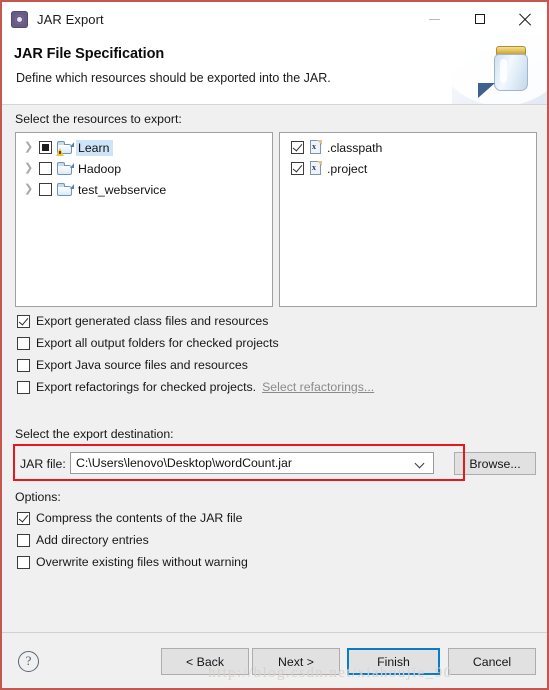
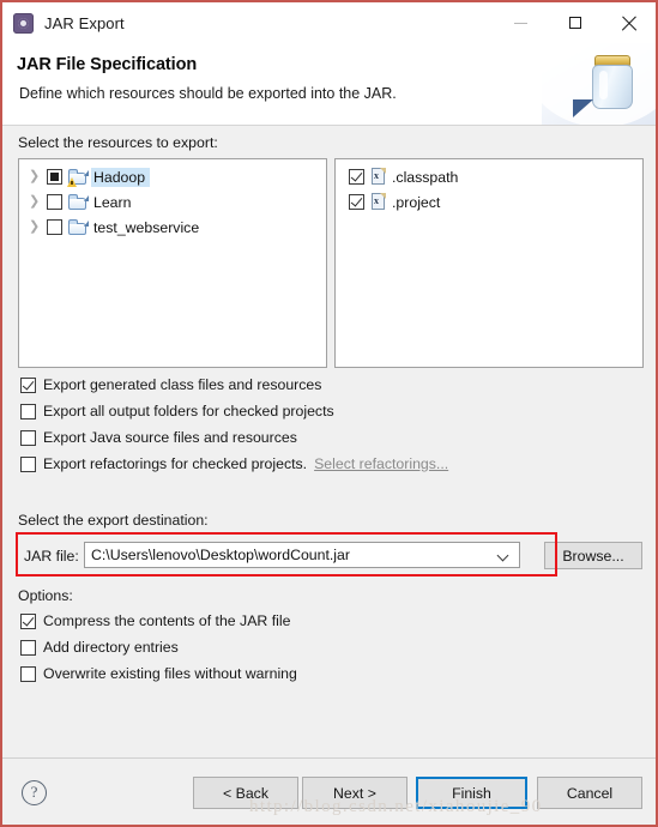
  JAR Export
  JAR File Specification
  Define which resources should be exported into the JAR.
  Select the resources to export:
  ❯
- Learn
+ Hadoop
  ❯
- Hadoop
+ Learn
  ❯
  test_webservice
  x
  .classpath
  x
  .project
  Export generated class files and resources
  Export all output folders for checked projects
  Export Java source files and resources
  Export refactorings for checked projects.
  Select refactorings...
  Select the export destination:
  JAR file:
  C:\Users\lenovo\Desktop\wordCount.jar
  Browse...
  Options:
  Compress the contents of the JAR file
  Add directory entries
  Overwrite existing files without warning
  ?
  < Back
  Next >
  Finish
  Cancel
  http://blog.csdn.net/xiahoujie_90
